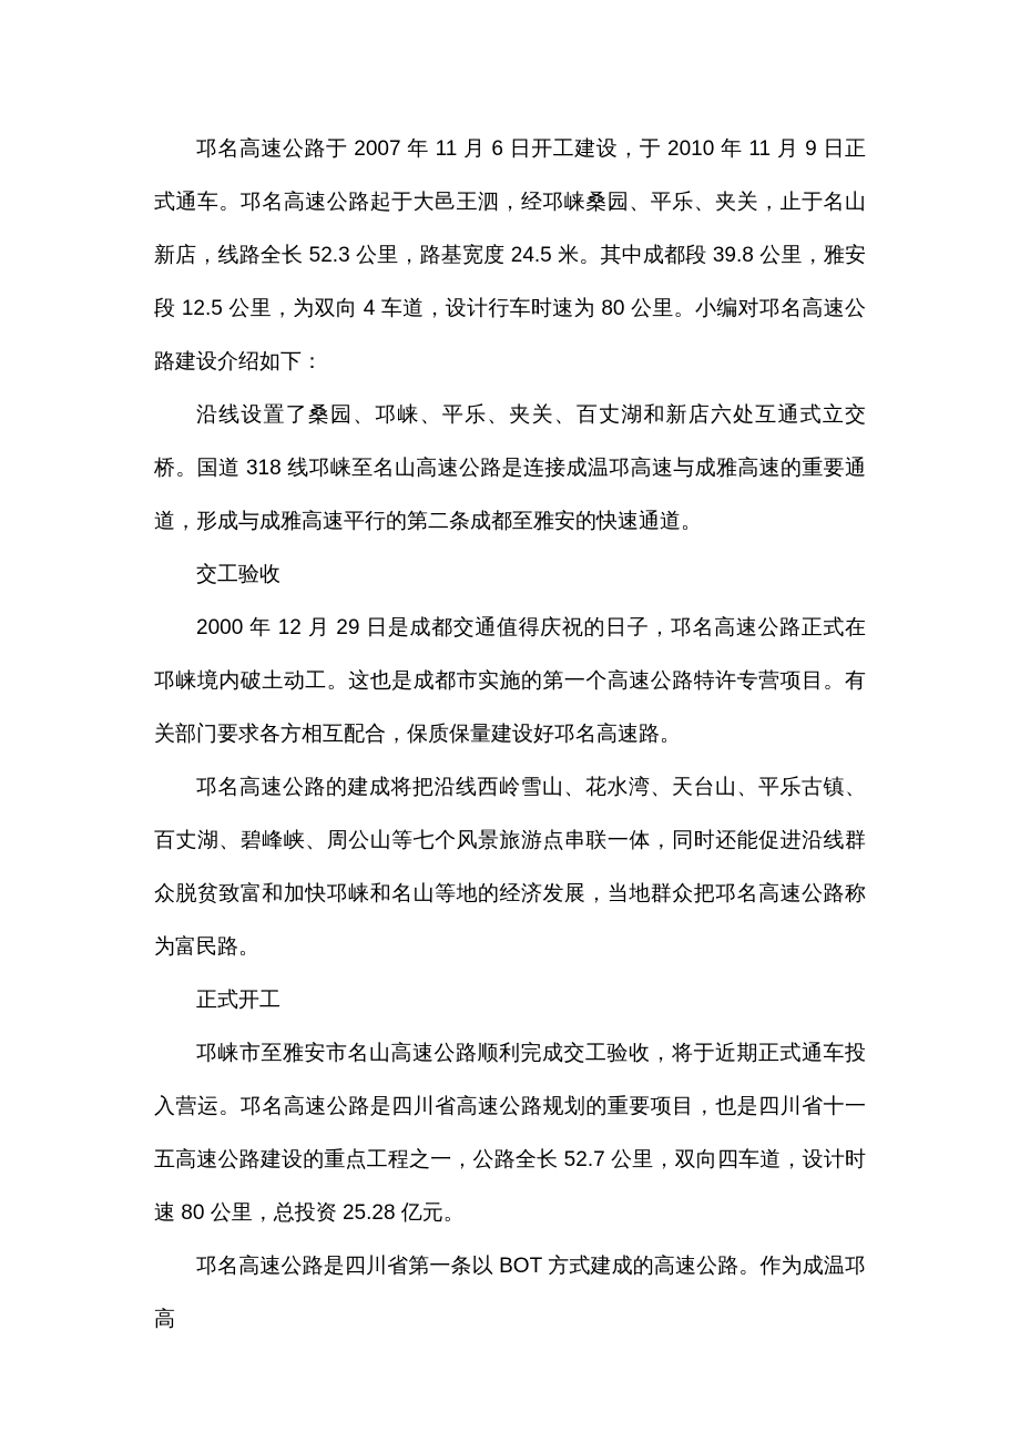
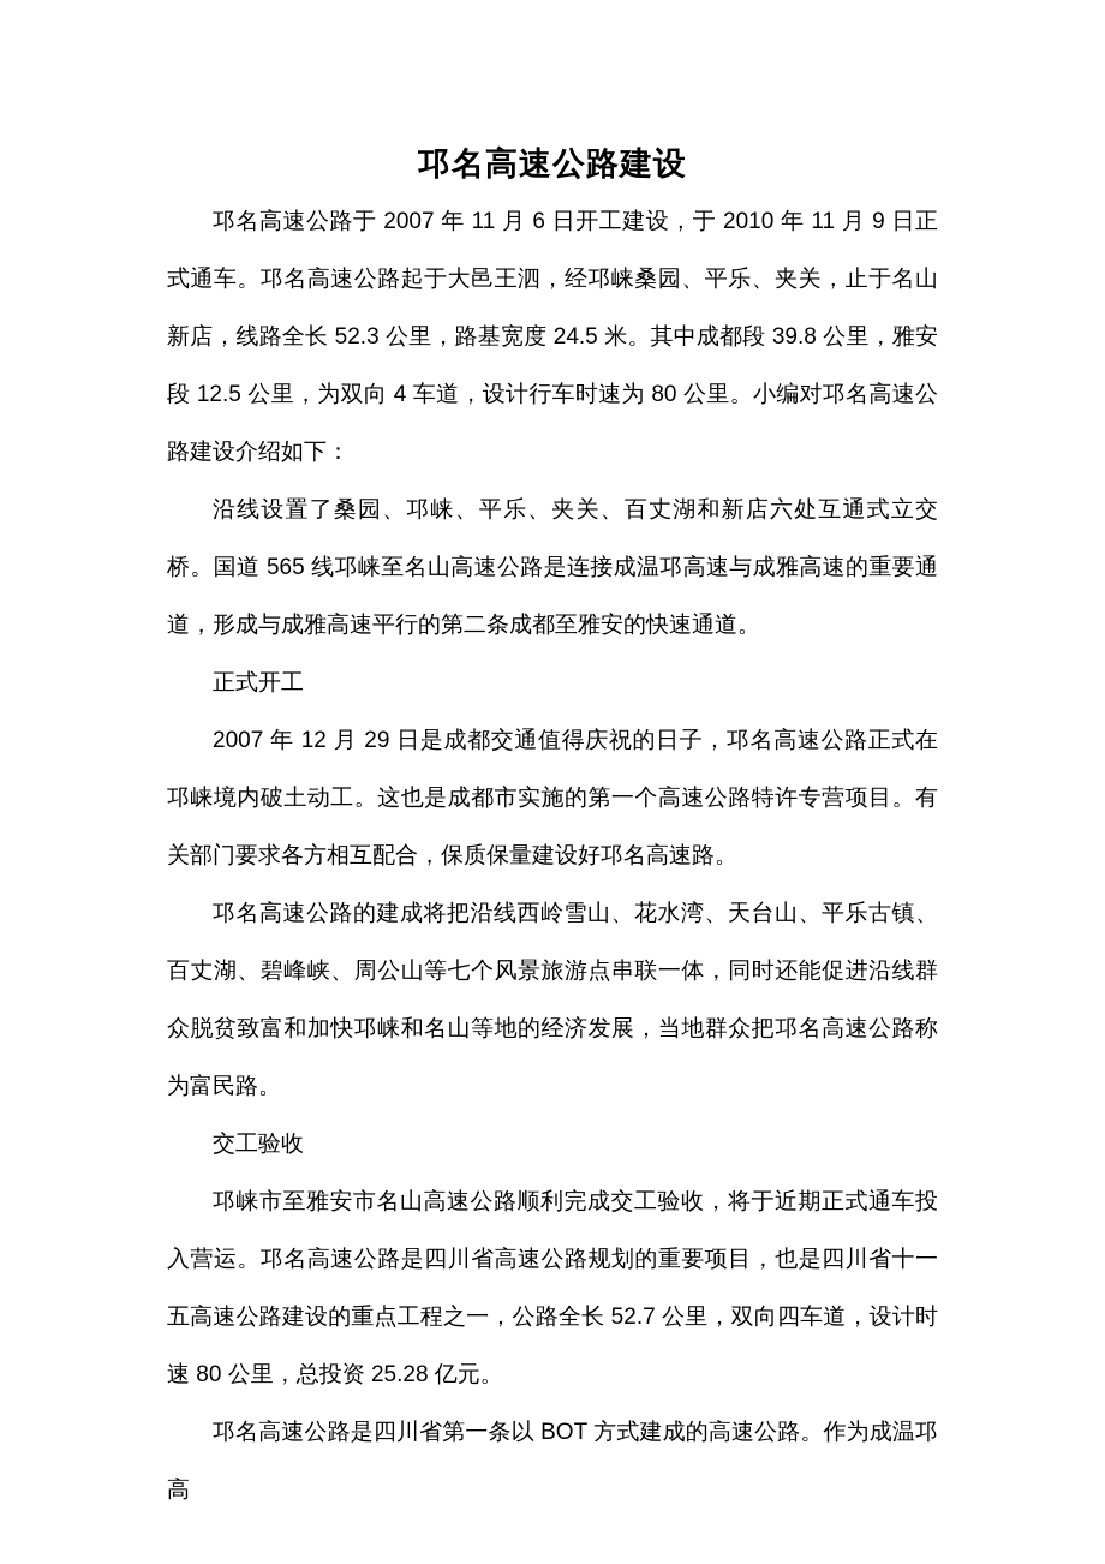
+ 邛名高速公路建设
  邛名高速公路于 2007 年 11 月 6 日开工建设，于 2010 年 11 月 9 日正式通车。邛名高速公路起于大邑王泗，经邛崃桑园、平乐、夹关，止于名山新店，线路全长 52.3 公里，路基宽度 24.5 米。其中成都段 39.8 公里，雅安段 12.5 公里，为双向 4 车道，设计行车时速为 80 公里。小编对邛名高速公路建设介绍如下：
- 沿线设置了桑园、邛崃、平乐、夹关、百丈湖和新店六处互通式立交桥。国道 318 线邛崃至名山高速公路是连接成温邛高速与成雅高速的重要通道，形成与成雅高速平行的第二条成都至雅安的快速通道。
+ 沿线设置了桑园、邛崃、平乐、夹关、百丈湖和新店六处互通式立交桥。国道 565 线邛崃至名山高速公路是连接成温邛高速与成雅高速的重要通道，形成与成雅高速平行的第二条成都至雅安的快速通道。
- 交工验收
+ 正式开工
- 2000 年 12 月 29 日是成都交通值得庆祝的日子，邛名高速公路正式在邛崃境内破土动工。这也是成都市实施的第一个高速公路特许专营项目。有关部门要求各方相互配合，保质保量建设好邛名高速路。
+ 2007 年 12 月 29 日是成都交通值得庆祝的日子，邛名高速公路正式在邛崃境内破土动工。这也是成都市实施的第一个高速公路特许专营项目。有关部门要求各方相互配合，保质保量建设好邛名高速路。
  邛名高速公路的建成将把沿线西岭雪山、花水湾、天台山、平乐古镇、百丈湖、碧峰峡、周公山等七个风景旅游点串联一体，同时还能促进沿线群众脱贫致富和加快邛崃和名山等地的经济发展，当地群众把邛名高速公路称为富民路。
- 正式开工
+ 交工验收
  邛崃市至雅安市名山高速公路顺利完成交工验收，将于近期正式通车投入营运。邛名高速公路是四川省高速公路规划的重要项目，也是四川省十一五高速公路建设的重点工程之一，公路全长 52.7 公里，双向四车道，设计时速 80 公里，总投资 25.28 亿元。
  邛名高速公路是四川省第一条以 BOT 方式建成的高速公路。作为成温邛高
